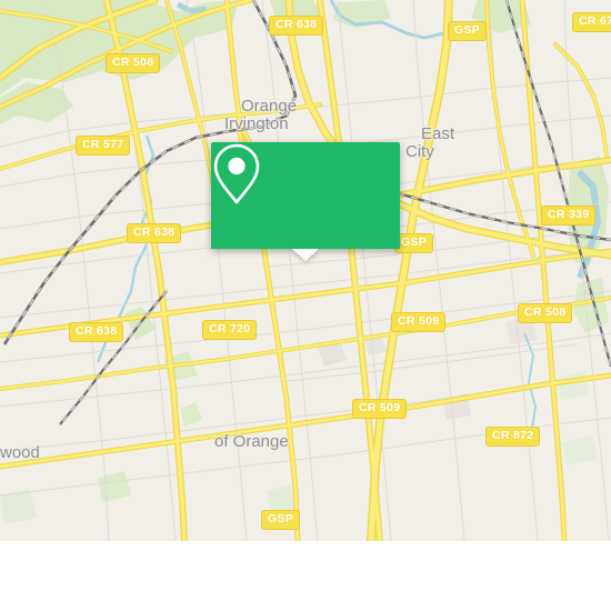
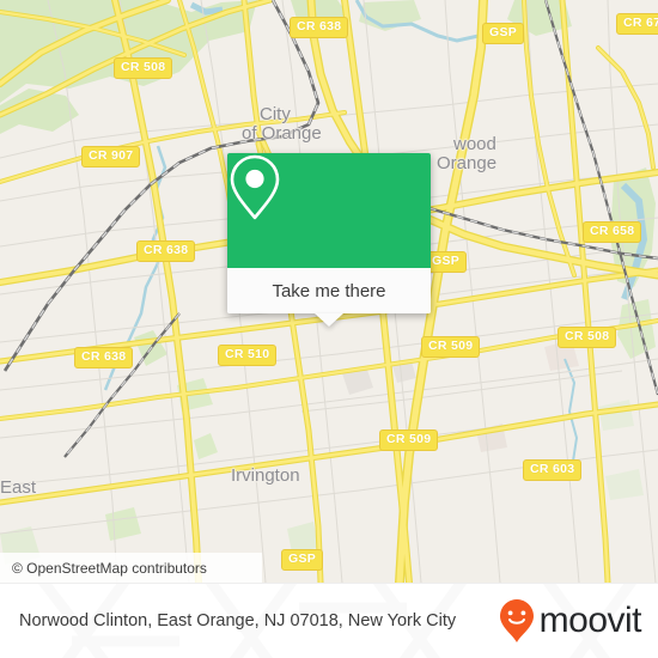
  CR 638
  GSP
  CR 67
  CR 508
- CR 577
+ CR 907
  CR 638
- CR 339
+ CR 658
  GSP
  CR 508
  CR 638
- CR 720
+ CR 510
  CR 509
  CR 509
- CR 872
+ CR 603
  GSP
- Orange
+ City
- Irvington
+ of Orange
- East
+ wood
- City
+ Orange
- of Orange
+ Irvington
- wood
+ East
+ Take me there
+ © OpenStreetMap contributors
+ Norwood Clinton, East Orange, NJ 07018, New York City
+ moovit
